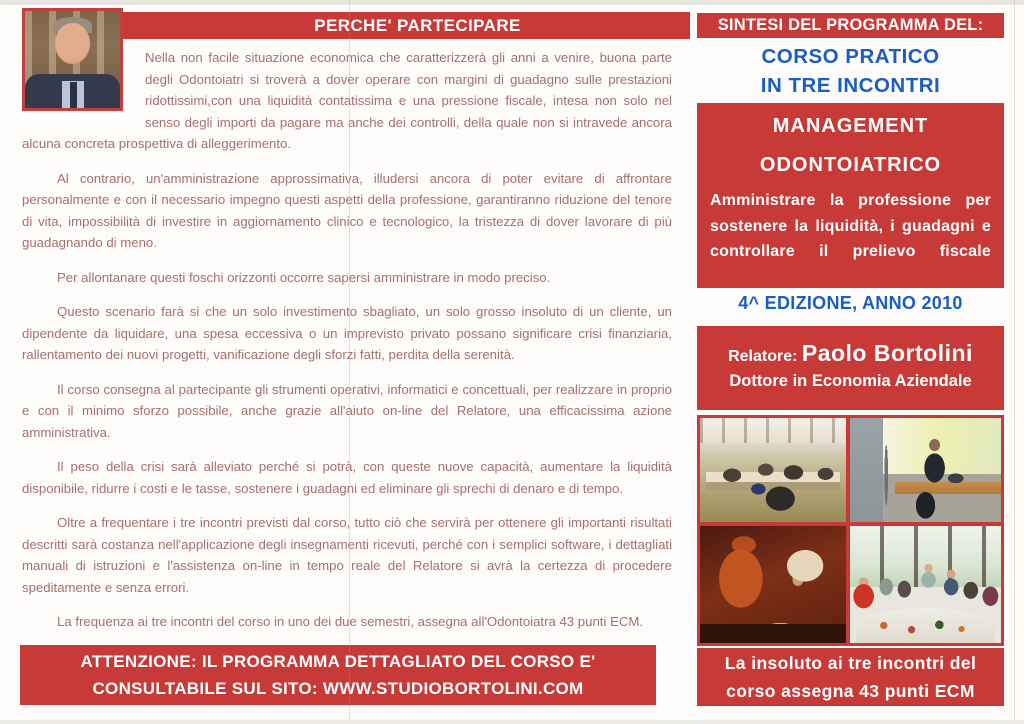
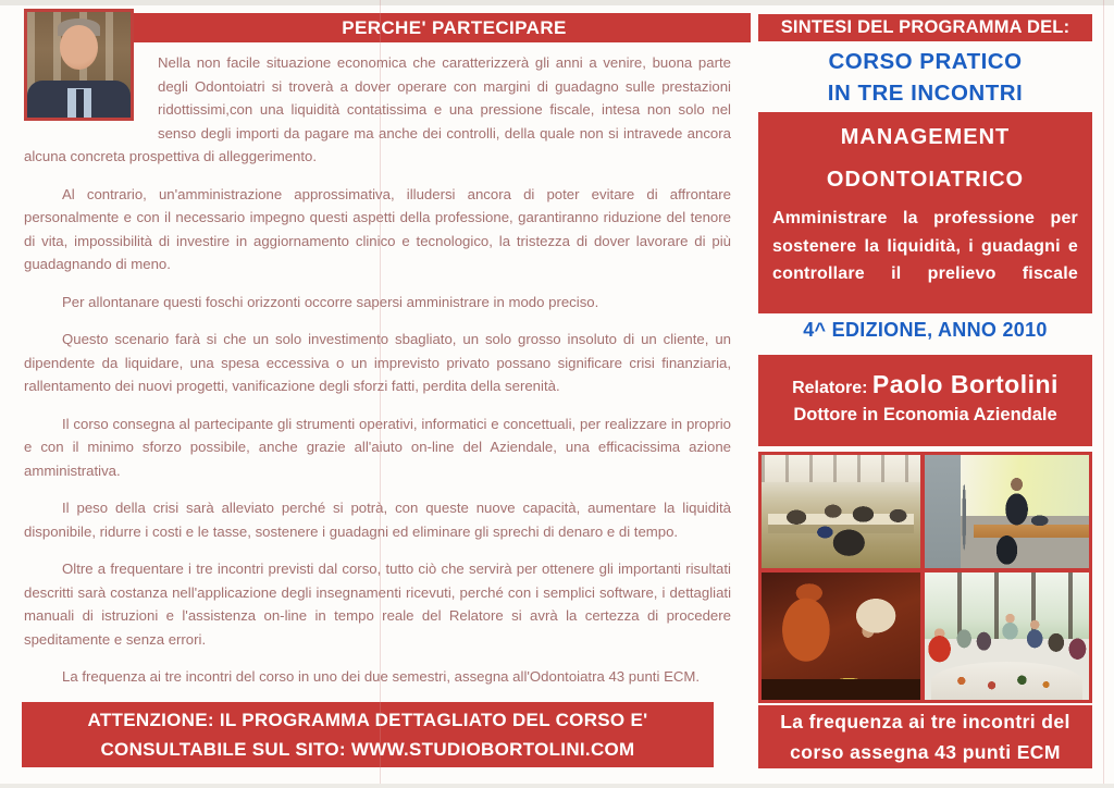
  PERCHE' PARTECIPARE
  Nella non facile situazione economica che caratterizzerà gli anni a venire, buona parte degli Odontoiatri si troverà a dover operare con margini di guadagno sulle prestazioni ridottissimi,con una liquidità contatissima e una pressione fiscale, intesa non solo nel senso degli importi da pagare ma anche dei controlli, della quale non si intravede ancora alcuna concreta prospettiva di alleggerimento.
  Al contrario, un'amministrazione approssimativa, illudersi ancora di poter evitare di affrontare personalmente e con il necessario impegno questi aspetti della professione, garantiranno riduzione del tenore di vita, impossibilità di investire in aggiornamento clinico e tecnologico, la tristezza di dover lavorare di più guadagnando di meno.
  Per allontanare questi foschi orizzonti occorre sapersi amministrare in modo preciso.
  Questo scenario farà si che un solo investimento sbagliato, un solo grosso insoluto di un cliente, un dipendente da liquidare, una spesa eccessiva o un imprevisto privato possano significare crisi finanziaria, rallentamento dei nuovi progetti, vanificazione degli sforzi fatti, perdita della serenità.
- Il corso consegna al partecipante gli strumenti operativi, informatici e concettuali, per realizzare in proprio e con il minimo sforzo possibile, anche grazie all'aiuto on-line del Relatore, una efficacissima azione amministrativa.
+ Il corso consegna al partecipante gli strumenti operativi, informatici e concettuali, per realizzare in proprio e con il minimo sforzo possibile, anche grazie all'aiuto on-line del Aziendale, una efficacissima azione amministrativa.
  Il peso della crisi sarà alleviato perché si potrà, con queste nuove capacità, aumentare la liquidità disponibile, ridurre i costi e le tasse, sostenere i guadagni ed eliminare gli sprechi di denaro e di tempo.
  Oltre a frequentare i tre incontri previsti dal corso, tutto ciò che servirà per ottenere gli importanti risultati descritti sarà costanza nell'applicazione degli insegnamenti ricevuti, perché con i semplici software, i dettagliati manuali di istruzioni e l'assistenza on-line in tempo reale del Relatore si avrà la certezza di procedere speditamente e senza errori.
  La frequenza ai tre incontri del corso in uno dei due semestri, assegna all'Odontoiatra 43 punti ECM.
  ATTENZIONE: IL PROGRAMMA DETTAGLIATO DEL CORSO E'
  CONSULTABILE SUL SITO: WWW.STUDIOBORTOLINI.COM
  SINTESI DEL PROGRAMMA DEL:
  CORSO PRATICO
  IN TRE INCONTRI
  MANAGEMENT
  ODONTOIATRICO
  Amministrare la professione per sostenere la liquidità, i guadagni e controllare il prelievo fiscale
  4^ EDIZIONE, ANNO 2010
  Relatore: Paolo Bortolini
  Dottore in Economia Aziendale
- La insoluto ai tre incontri del
+ La frequenza ai tre incontri del
  corso assegna 43 punti ECM
